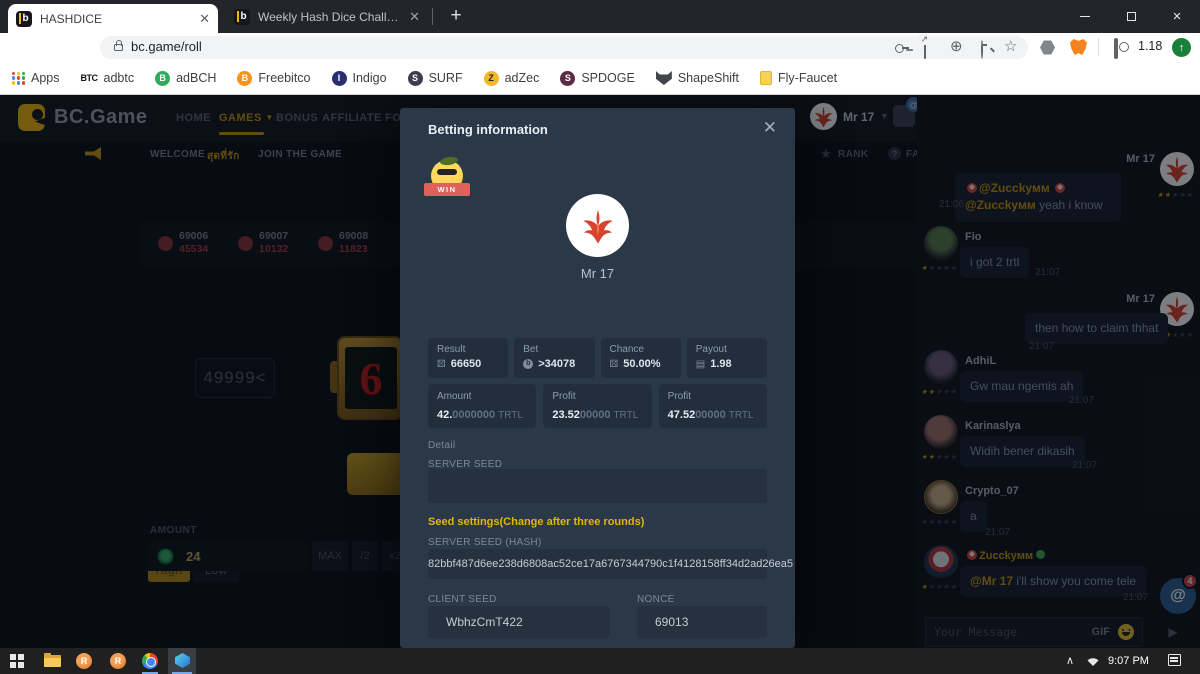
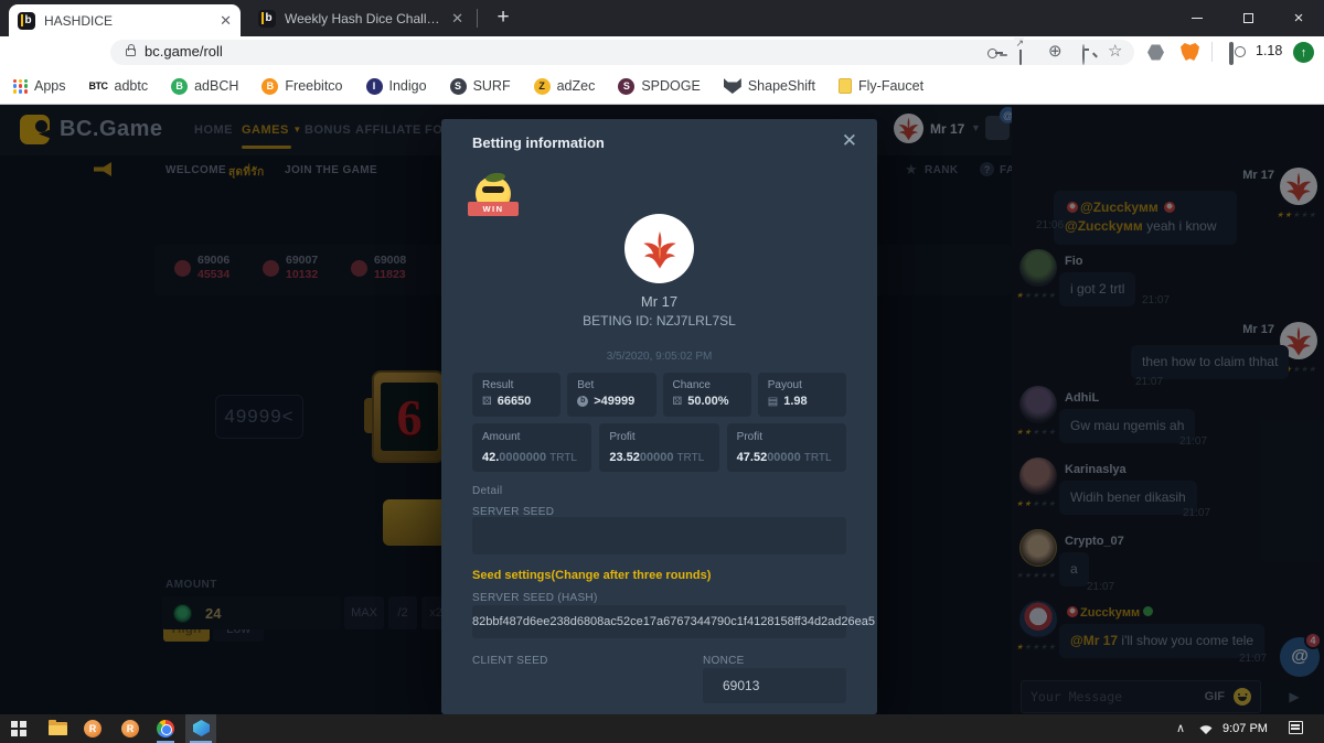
  b
  HASHDICE
  ✕
  b
  Weekly Hash Dice Challen
  ✕
  +
  ×
  bc.game/roll
  ⊕
  ☆
  1.18
  ↑
  Apps
  BTC
  adbtc
  B
  adBCH
  B
  Freebitco
  I
  Indigo
  S
  SURF
  Z
  adZec
  S
  SPDOGE
  ShapeShift
  Fly-Faucet
  BC.Game
  HOME
  GAMES ▼
  BONUS
  AFFILIATE
  Mr 17
  ▼
  @
  WELCOME
  สุดที่รัก
  JOIN THE GAME
  ★
  RANK
  ?
  69006
  45534
  69007
  10132
  69008
  11823
  49999<
  6
  AMOUNT
  24
  MAX
  /2
  x2
  Mr 17
  @Zucckyмм @Zucckyмм yeah i know
  21:06
  Fio
  i got 2 trtl
  21:07
  Mr 17
  then how to claim thhat
  21:07
  AdhiL
  Gw mau ngemis ah
  21:07
  Karinaslya
  Widih bener dikasih
  21:07
  Crypto_07
  a
  21:07
  Zucckyмм
  @Mr 17 i'll show you come tele
  21:07
  @
  4
  Your Message
  GIF
  ▶
  Betting information
  ✕
  WIN
  Mr 17
+ BETING ID: NZJ7LRL7SL
+ 3/5/2020, 9:05:02 PM
  Result
  ⚄
  66650
  Bet
- >34078
+ >49999
  Chance
  ⚄
  50.00%
  Payout
  ▤
  1.98
  Amount
  42.0000000 TRTL
  Profit
  23.5200000 TRTL
  Profit
  47.5200000 TRTL
  Detail
  SERVER SEED
  Seed settings(Change after three rounds)
  SERVER SEED (HASH)
  82bbf487d6ee238d6808ac52ce17a6767344790c1f4128158ff34d2ad26ea5
  CLIENT SEED
  NONCE
- WbhzCmT422
  69013
  R
  R
  ∧
  9:07 PM
